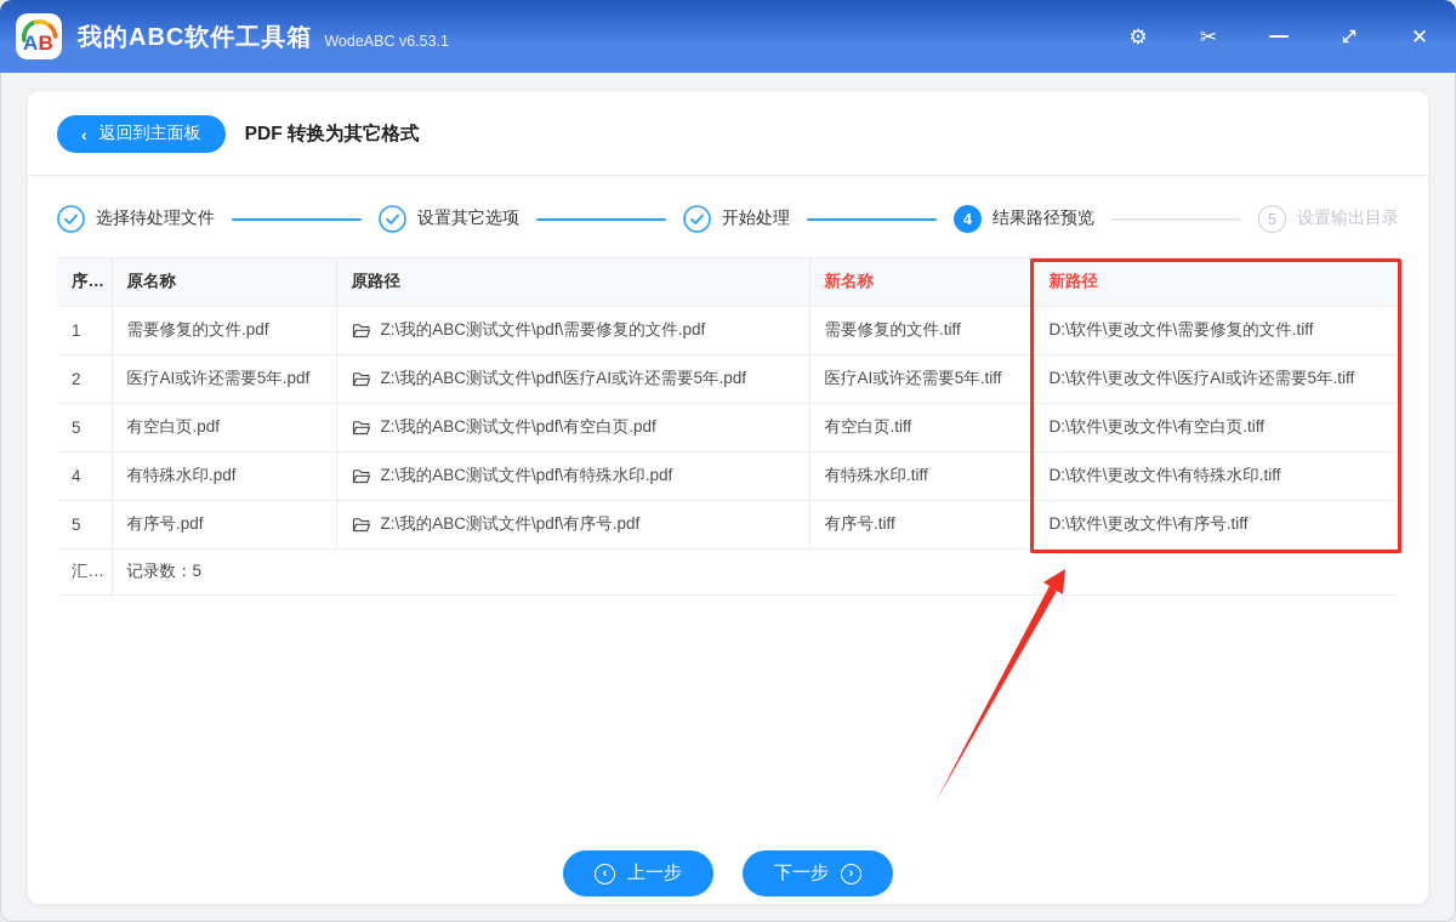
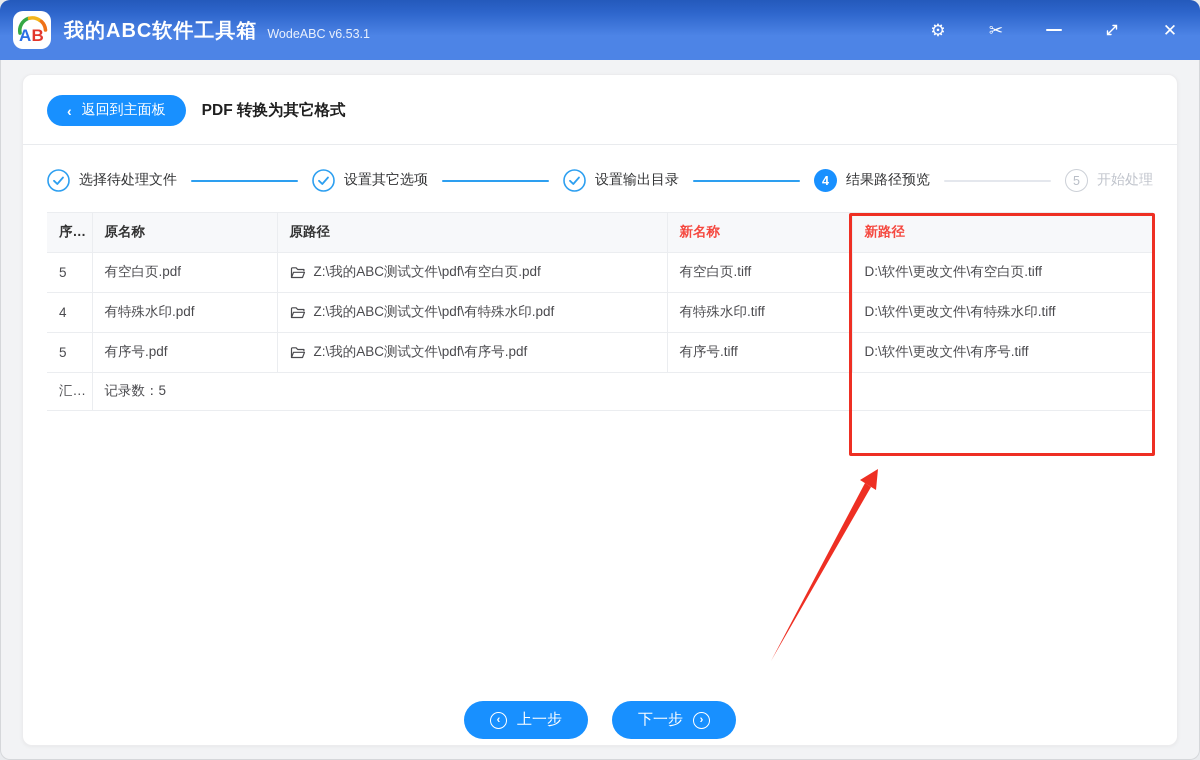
  A
  B
  我的ABC软件工具箱
  WodeABC v6.53.1
  ⚙
  ✂
  ✕
  ‹
  返回到主面板
  PDF 转换为其它格式
  选择待处理文件
  设置其它选项
- 开始处理
+ 设置输出目录
  4
  结果路径预览
  5
- 设置输出目录
+ 开始处理
  序号	原名称	原路径	新名称	新路径
- 1	需要修复的文件.pdf	Z:\我的ABC测试文件\pdf\需要修复的文件.pdf	需要修复的文件.tiff	D:\软件\更改文件\需要修复的文件.tiff
- 2	医疗AI或许还需要5年.pdf	Z:\我的ABC测试文件\pdf\医疗AI或许还需要5年.pdf	医疗AI或许还需要5年.tiff	D:\软件\更改文件\医疗AI或许还需要5年.tiff
  5	有空白页.pdf	Z:\我的ABC测试文件\pdf\有空白页.pdf	有空白页.tiff	D:\软件\更改文件\有空白页.tiff
  4	有特殊水印.pdf	Z:\我的ABC测试文件\pdf\有特殊水印.pdf	有特殊水印.tiff	D:\软件\更改文件\有特殊水印.tiff
  5	有序号.pdf	Z:\我的ABC测试文件\pdf\有序号.pdf	有序号.tiff	D:\软件\更改文件\有序号.tiff
  汇总	记录数：5
  ‹
  上一步
  下一步
  ›
